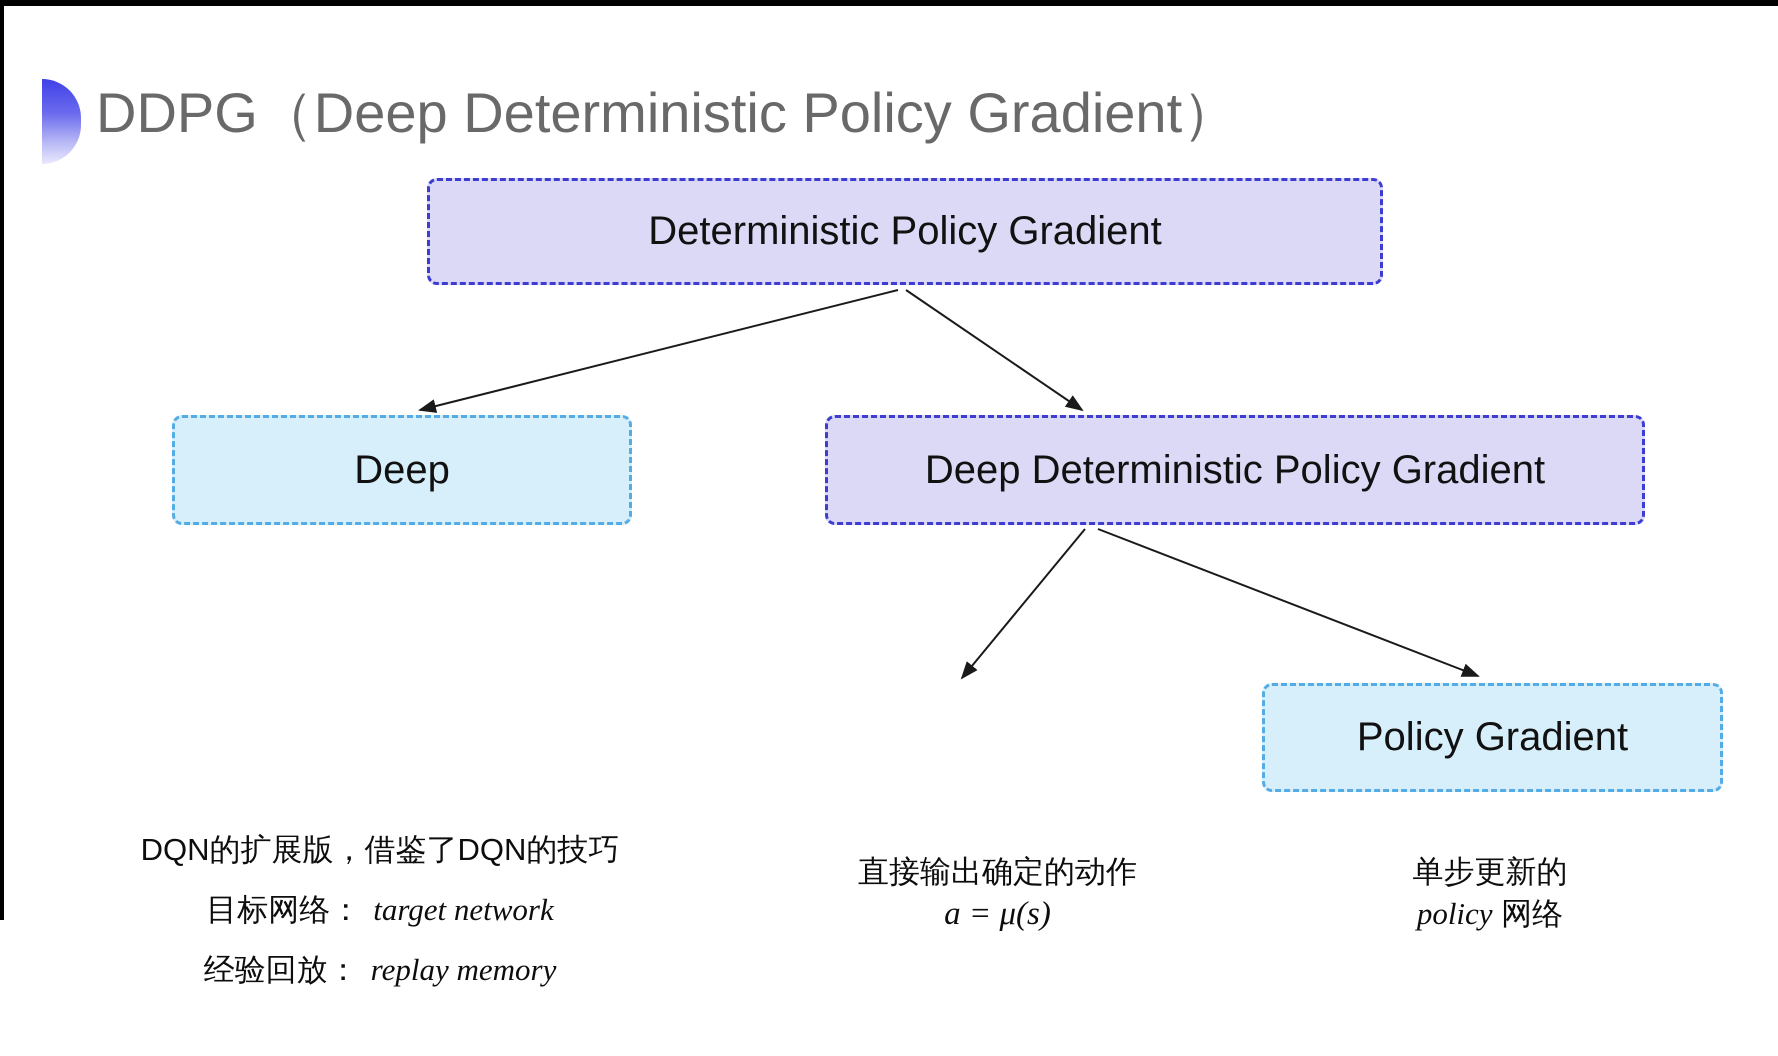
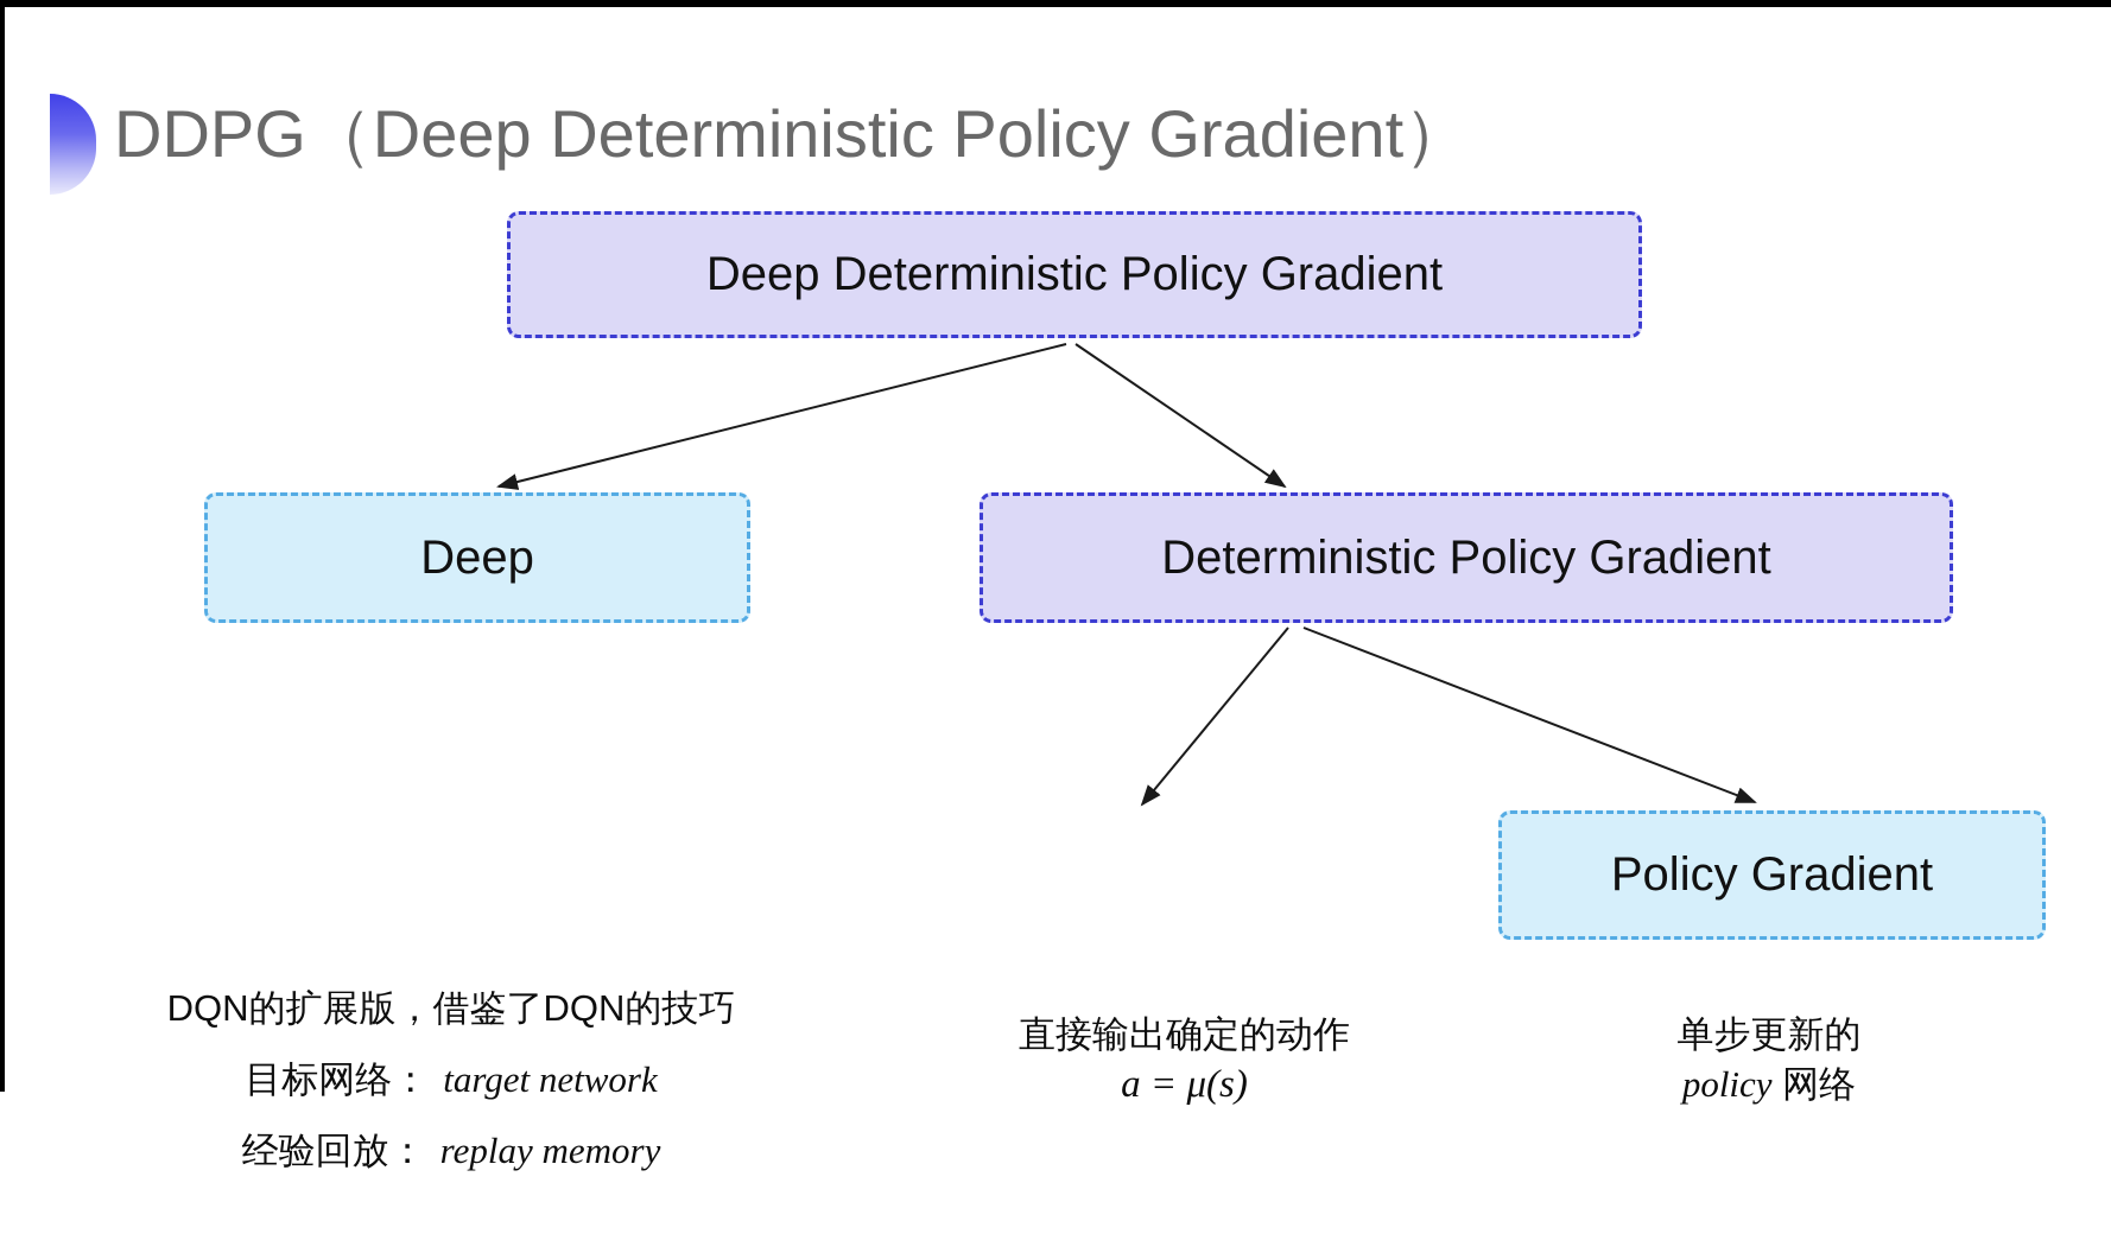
  DDPG（Deep Deterministic Policy Gradient）
- Deterministic Policy Gradient
+ Deep Deterministic Policy Gradient
  Deep
- Deep Deterministic Policy Gradient
+ Deterministic Policy Gradient
  Policy Gradient
  DQN的扩展版，借鉴了DQN的技巧
  目标网络： target network
  经验回放： replay memory
  直接输出确定的动作
  a = μ(s)
  单步更新的
  policy 网络
